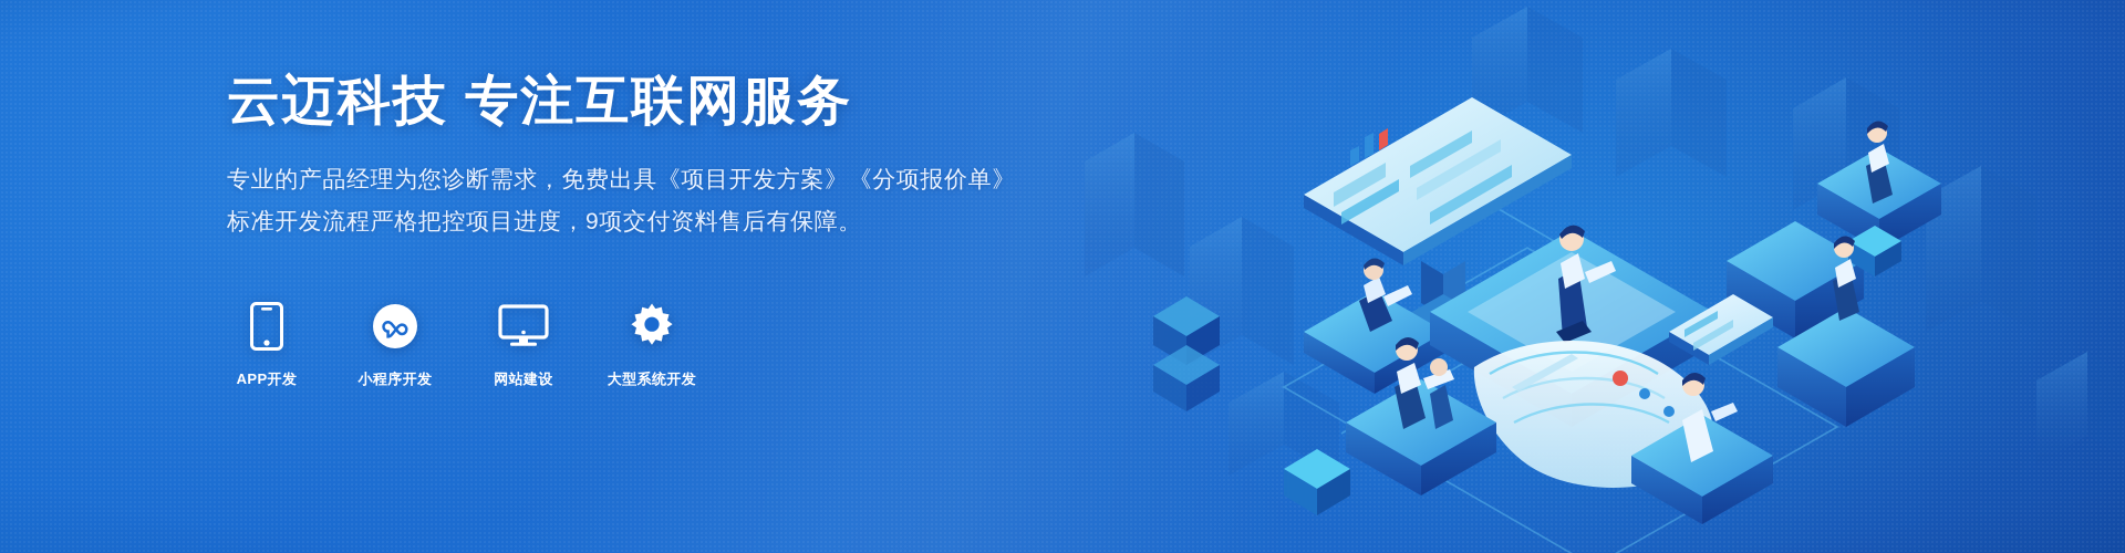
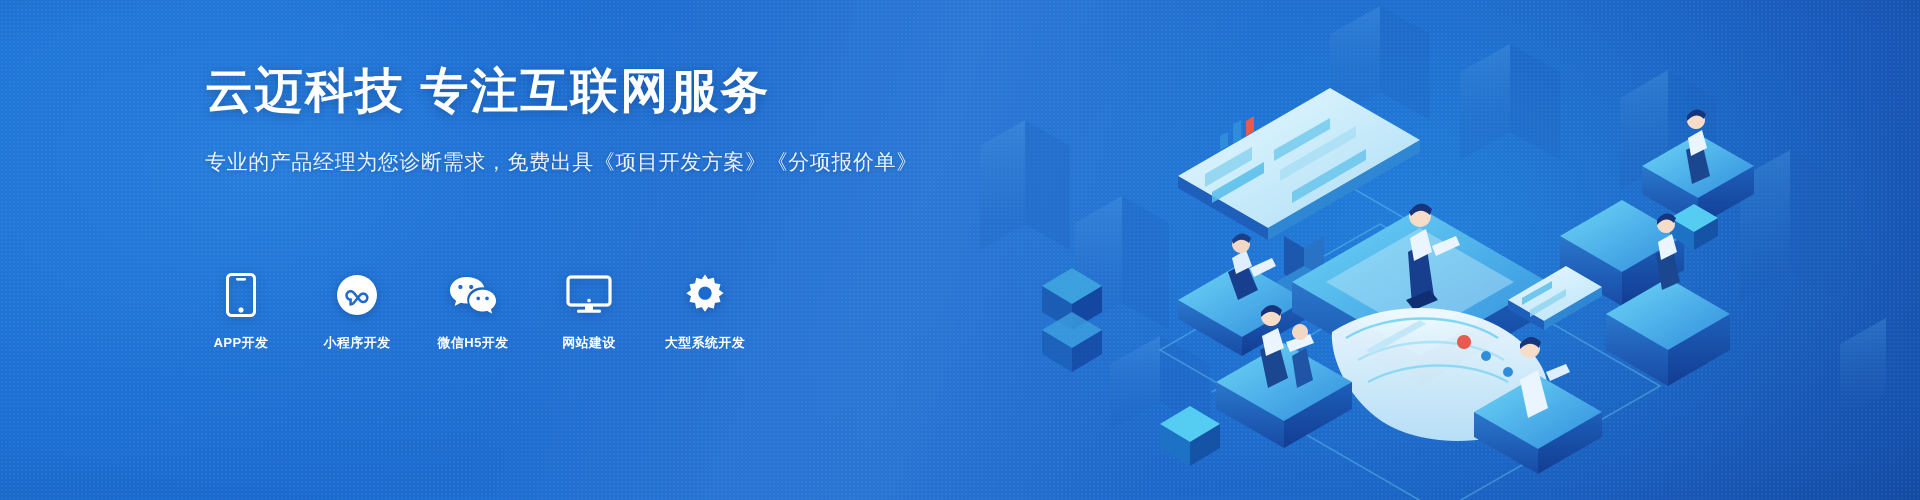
  云迈科技 专注互联网服务
  专业的产品经理为您诊断需求，免费出具《项目开发方案》《分项报价单》
- 标准开发流程严格把控项目进度，9项交付资料售后有保障。
  APP开发
  小程序开发
+ 微信H5开发
  网站建设
  大型系统开发
